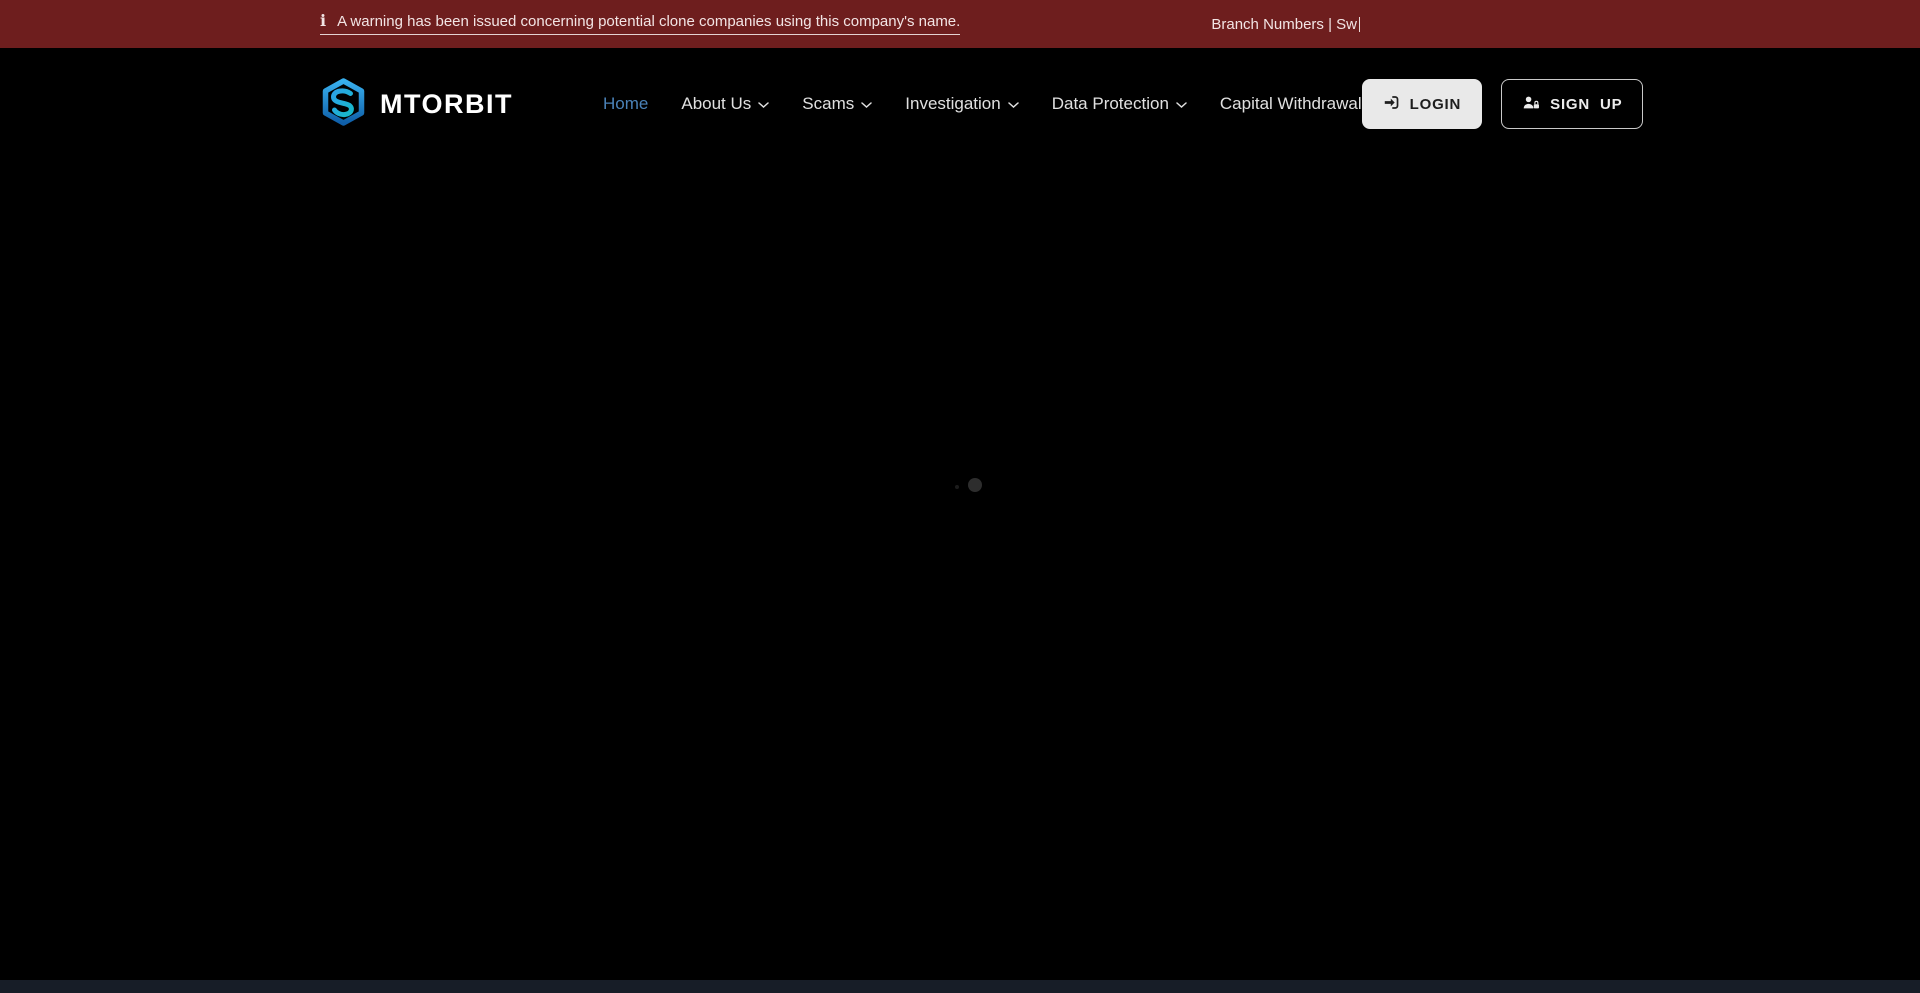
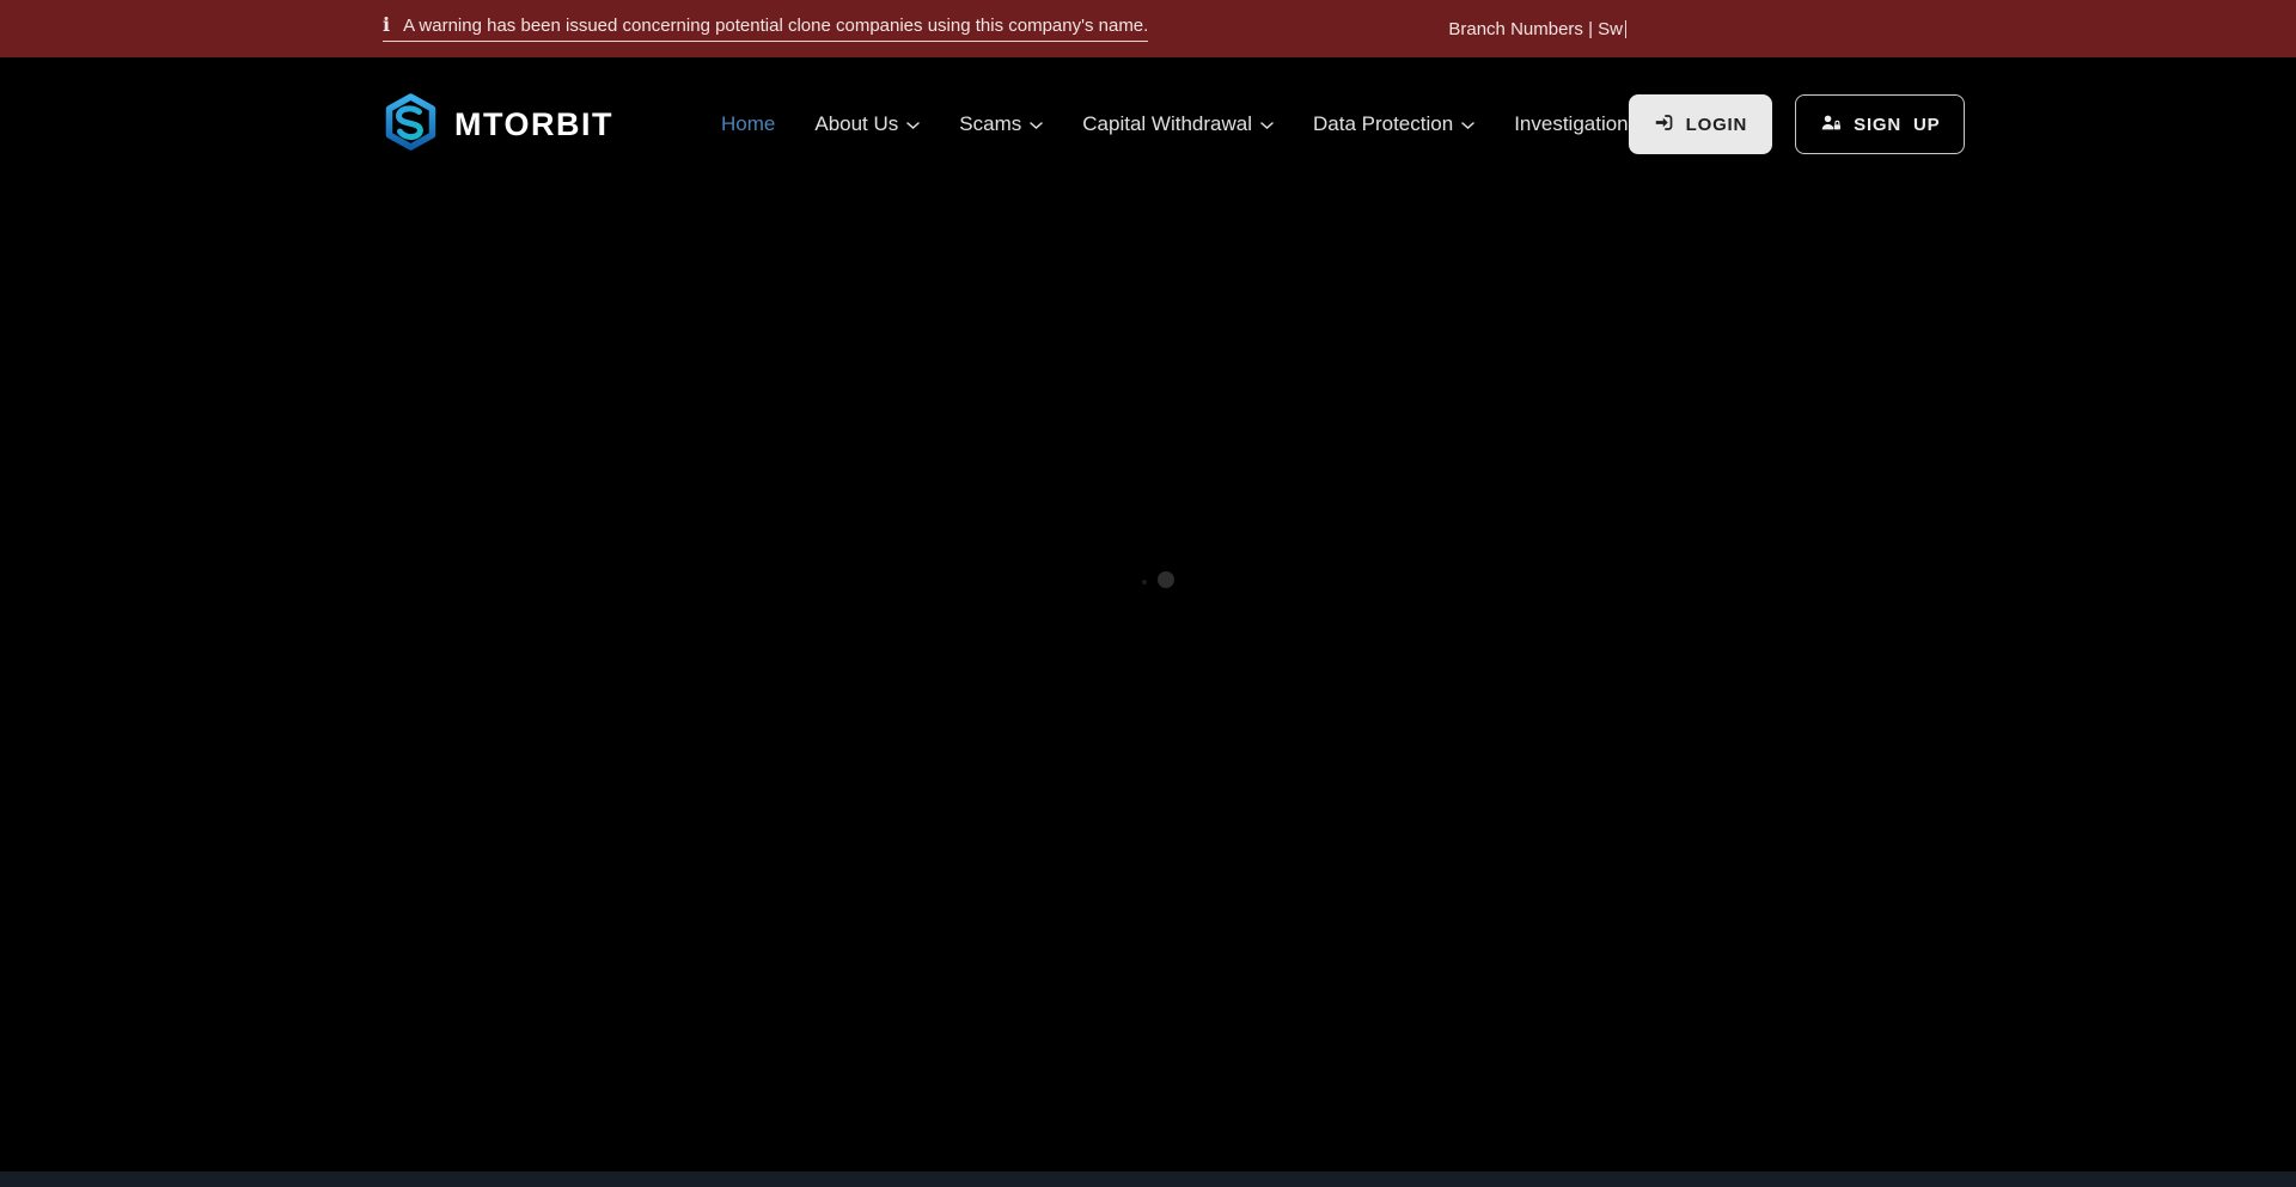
  i
  A warning has been issued concerning potential clone companies using this company's name.
  Branch Numbers | Sw
  MTORBIT
  Home
  About Us
  Scams
- Investigation
+ Capital Withdrawal
  Data Protection
- Capital Withdrawal
+ Investigation
  LOGIN
  SIGN UP
